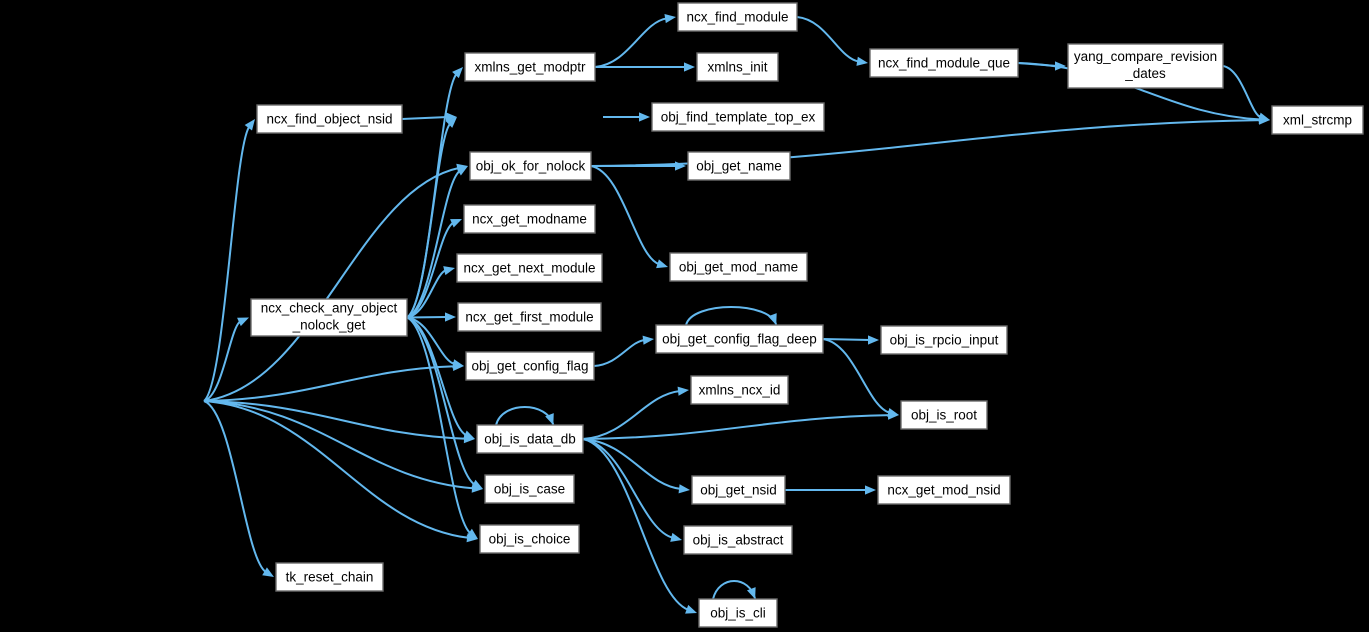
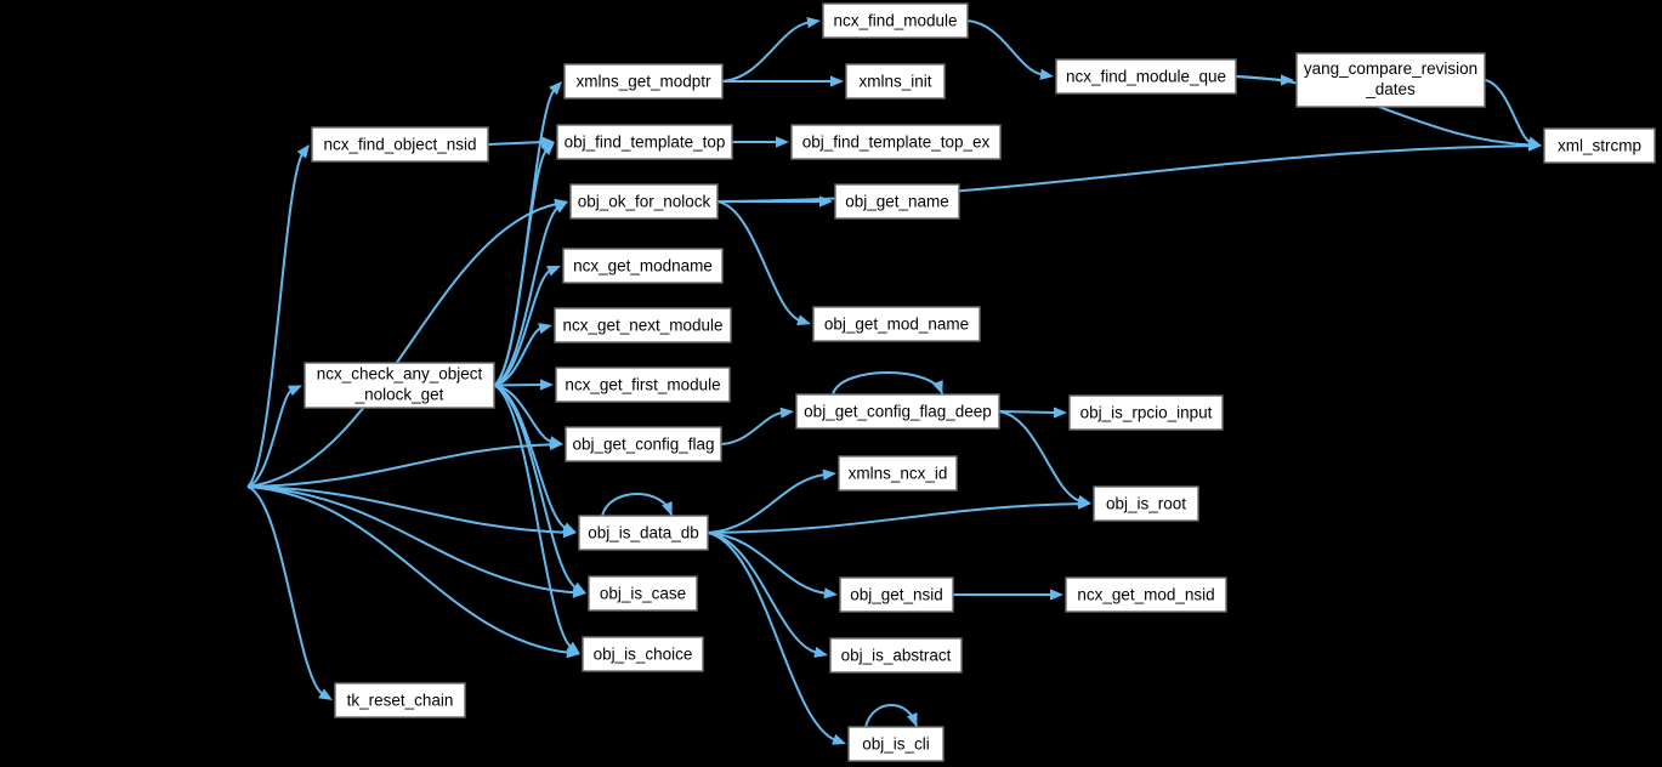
  ncx_find_object_nsid
  ncx_check_any_object _nolock_get
  tk_reset_chain
  xmlns_get_modptr
+ obj_find_template_top
  obj_ok_for_nolock
  ncx_get_modname
  ncx_get_next_module
  ncx_get_first_module
  obj_get_config_flag
  obj_is_data_db
  obj_is_case
  obj_is_choice
  ncx_find_module
  xmlns_init
  obj_find_template_top_ex
  obj_get_name
  obj_get_mod_name
  obj_get_config_flag_deep
  xmlns_ncx_id
  obj_get_nsid
  obj_is_abstract
  obj_is_cli
  ncx_find_module_que
  obj_is_rpcio_input
  obj_is_root
  ncx_get_mod_nsid
  yang_compare_revision _dates
  xml_strcmp
